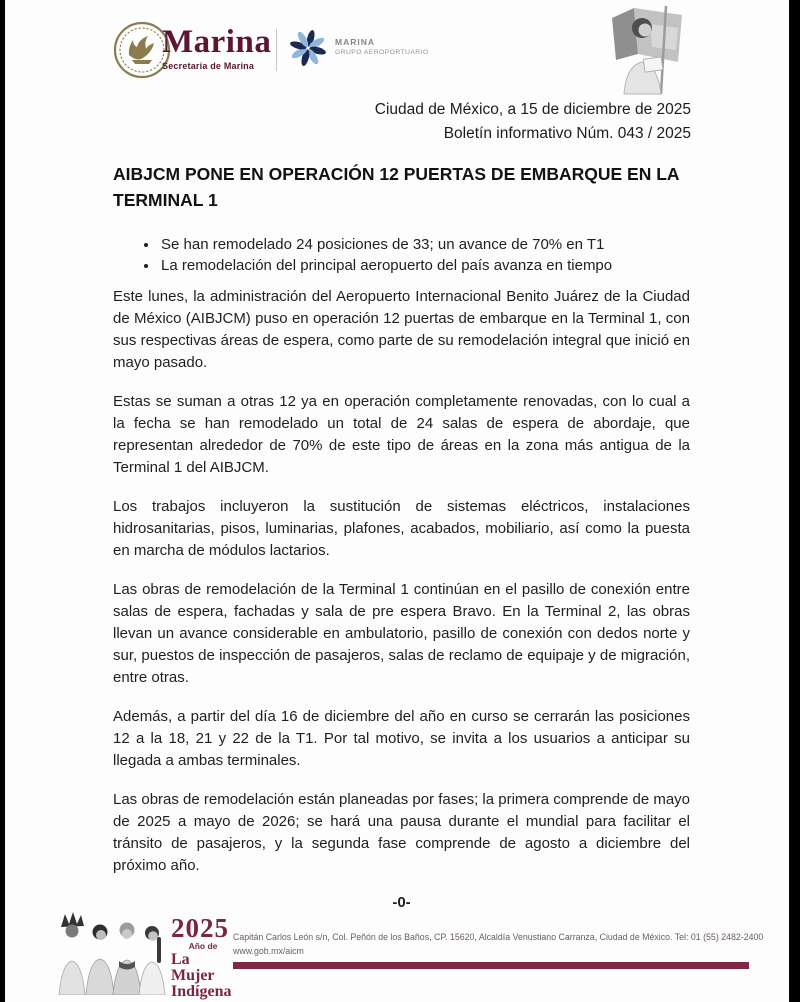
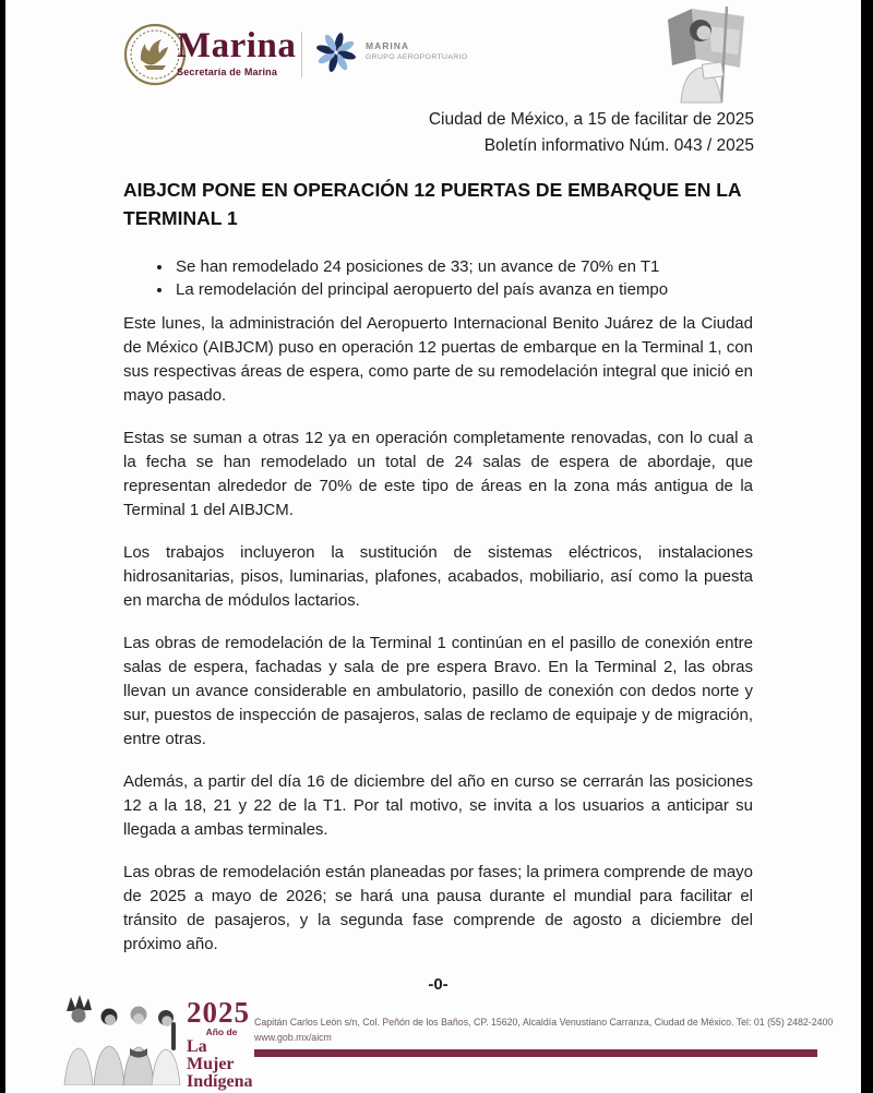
  Marina
  Secretaría de Marina
  MARINA
- Ciudad de México, a 15 de diciembre de 2025
+ Ciudad de México, a 15 de facilitar de 2025
  Boletín informativo Núm. 043 / 2025
  AIBJCM PONE EN OPERACIÓN 12 PUERTAS DE EMBARQUE EN LA TERMINAL 1
  Se han remodelado 24 posiciones de 33; un avance de 70% en T1
  La remodelación del principal aeropuerto del país avanza en tiempo
  Este lunes, la administración del Aeropuerto Internacional Benito Juárez de la Ciudad de México (AIBJCM) puso en operación 12 puertas de embarque en la Terminal 1, con sus respectivas áreas de espera, como parte de su remodelación integral que inició en mayo pasado.
  Estas se suman a otras 12 ya en operación completamente renovadas, con lo cual a la fecha se han remodelado un total de 24 salas de espera de abordaje, que representan alrededor de 70% de este tipo de áreas en la zona más antigua de la Terminal 1 del AIBJCM.
  Los trabajos incluyeron la sustitución de sistemas eléctricos, instalaciones hidrosanitarias, pisos, luminarias, plafones, acabados, mobiliario, así como la puesta en marcha de módulos lactarios.
  Las obras de remodelación de la Terminal 1 continúan en el pasillo de conexión entre salas de espera, fachadas y sala de pre espera Bravo. En la Terminal 2, las obras llevan un avance considerable en ambulatorio, pasillo de conexión con dedos norte y sur, puestos de inspección de pasajeros, salas de reclamo de equipaje y de migración, entre otras.
  Además, a partir del día 16 de diciembre del año en curso se cerrarán las posiciones 12 a la 18, 21 y 22 de la T1. Por tal motivo, se invita a los usuarios a anticipar su llegada a ambas terminales.
  Las obras de remodelación están planeadas por fases; la primera comprende de mayo de 2025 a mayo de 2026; se hará una pausa durante el mundial para facilitar el tránsito de pasajeros, y la segunda fase comprende de agosto a diciembre del próximo año.
  -0-
  2025
  Año de
  La Mujer
  Indígena
  Capitán Carlos León s/n, Col. Peñón de los Baños, CP. 15620, Alcaldía Venustiano Carranza, Ciudad de México. Tel: 01 (55) 2482-2400
  www.gob.mx/aicm
